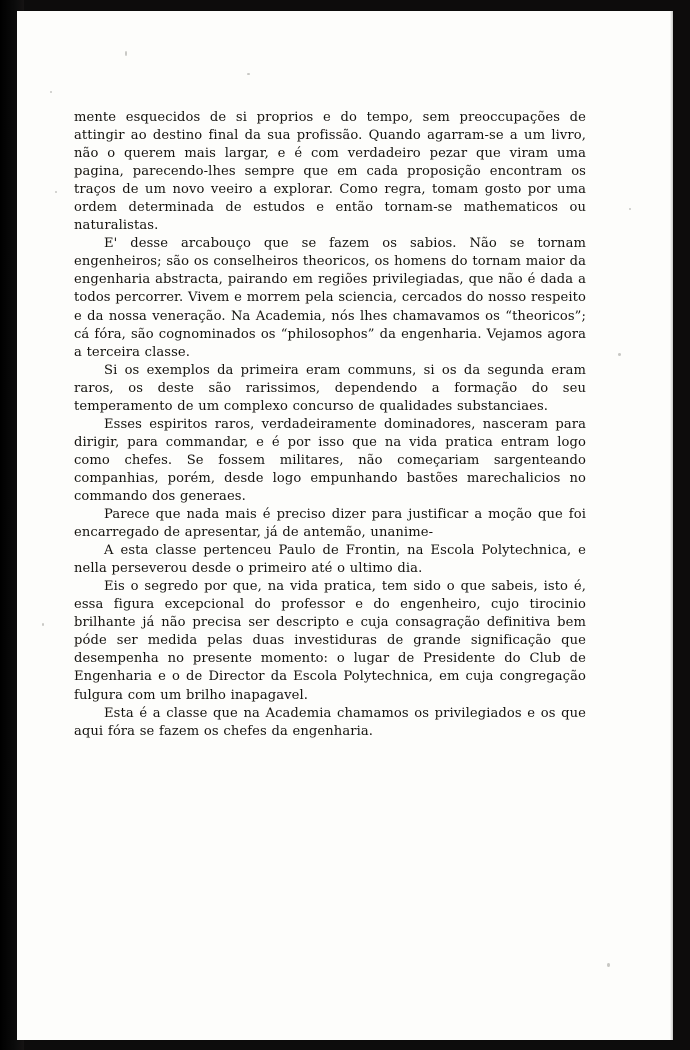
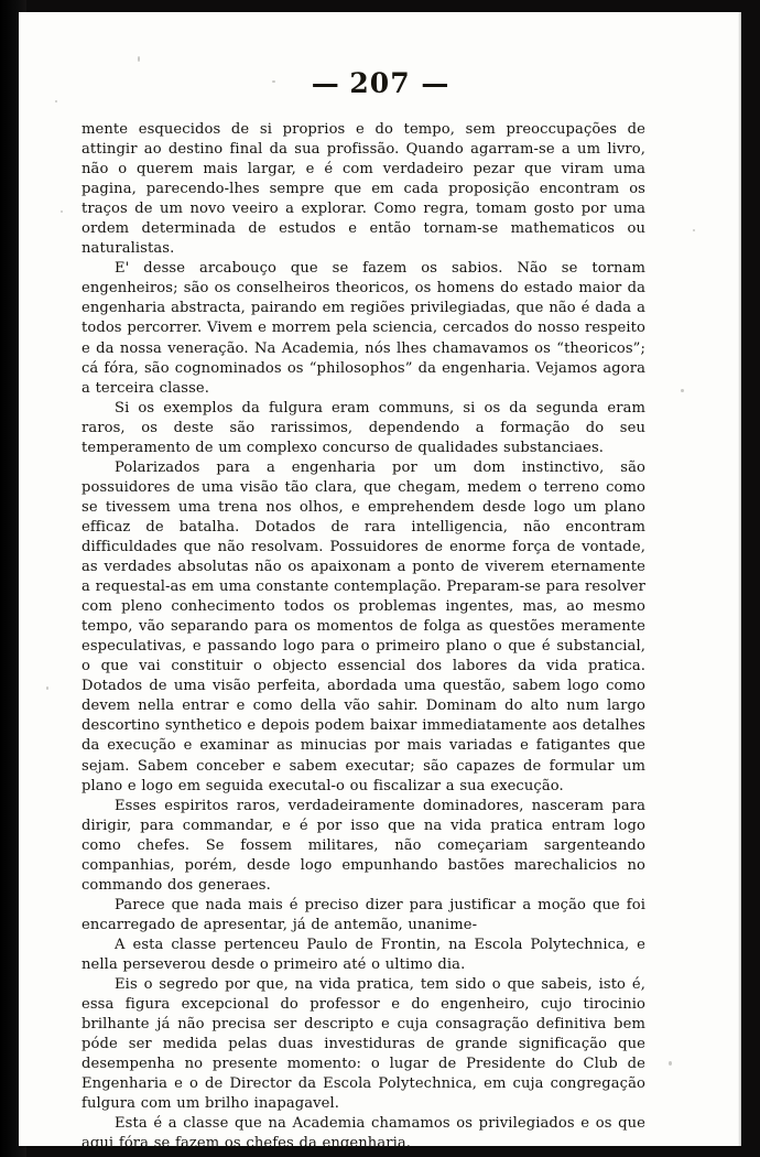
+ — 207 —
  mente esquecidos de si proprios e do tempo, sem preoccupações de attingir ao destino final da sua profissão. Quando agarram-se a um livro, não o querem mais largar, e é com verdadeiro pezar que viram uma pagina, parecendo-lhes sempre que em cada proposição encontram os traços de um novo veeiro a explorar. Como regra, tomam gosto por uma ordem determinada de estudos e então tornam-se mathematicos ou naturalistas.
- E' desse arcabouço que se fazem os sabios. Não se tornam engenheiros; são os conselheiros theoricos, os homens do tornam maior da engenharia abstracta, pairando em regiões privilegiadas, que não é dada a todos percorrer. Vivem e morrem pela sciencia, cercados do nosso respeito e da nossa veneração. Na Academia, nós lhes chamavamos os “theoricos”; cá fóra, são cognominados os “philosophos” da engenharia. Vejamos agora a terceira classe.
+ E' desse arcabouço que se fazem os sabios. Não se tornam engenheiros; são os conselheiros theoricos, os homens do estado maior da engenharia abstracta, pairando em regiões privilegiadas, que não é dada a todos percorrer. Vivem e morrem pela sciencia, cercados do nosso respeito e da nossa veneração. Na Academia, nós lhes chamavamos os “theoricos”; cá fóra, são cognominados os “philosophos” da engenharia. Vejamos agora a terceira classe.
- Si os exemplos da primeira eram communs, si os da segunda eram raros, os deste são rarissimos, dependendo a formação do seu temperamento de um complexo concurso de qualidades substanciaes.
+ Si os exemplos da fulgura eram communs, si os da segunda eram raros, os deste são rarissimos, dependendo a formação do seu temperamento de um complexo concurso de qualidades substanciaes.
+ Polarizados para a engenharia por um dom instinctivo, são possuidores de uma visão tão clara, que chegam, medem o terreno como se tivessem uma trena nos olhos, e emprehendem desde logo um plano efficaz de batalha. Dotados de rara intelligencia, não encontram difficuldades que não resolvam. Possuidores de enorme força de vontade, as verdades absolutas não os apaixonam a ponto de viverem eternamente a requestal-as em uma constante contemplação. Preparam-se para resolver com pleno conhecimento todos os problemas ingentes, mas, ao mesmo tempo, vão separando para os momentos de folga as questões meramente especulativas, e passando logo para o primeiro plano o que é substancial, o que vai constituir o objecto essencial dos labores da vida pratica. Dotados de uma visão perfeita, abordada uma questão, sabem logo como devem nella entrar e como della vão sahir. Dominam do alto num largo descortino synthetico e depois podem baixar immediatamente aos detalhes da execução e examinar as minucias por mais variadas e fatigantes que sejam. Sabem conceber e sabem executar; são capazes de formular um plano e logo em seguida executal-o ou fiscalizar a sua execução.
  Esses espiritos raros, verdadeiramente dominadores, nasceram para dirigir, para commandar, e é por isso que na vida pratica entram logo como chefes. Se fossem militares, não começariam sargenteando companhias, porém, desde logo empunhando bastões marechalicios no commando dos generaes.
  Parece que nada mais é preciso dizer para justificar a moção que foi encarregado de apresentar, já de antemão, unanime-
  A esta classe pertenceu Paulo de Frontin, na Escola Polytechnica, e nella perseverou desde o primeiro até o ultimo dia.
  Eis o segredo por que, na vida pratica, tem sido o que sabeis, isto é, essa figura excepcional do professor e do engenheiro, cujo tirocinio brilhante já não precisa ser descripto e cuja consagração definitiva bem póde ser medida pelas duas investiduras de grande significação que desempenha no presente momento: o lugar de Presidente do Club de Engenharia e o de Director da Escola Polytechnica, em cuja congregação fulgura com um brilho inapagavel.
  Esta é a classe que na Academia chamamos os privilegiados e os que aqui fóra se fazem os chefes da engenharia.
